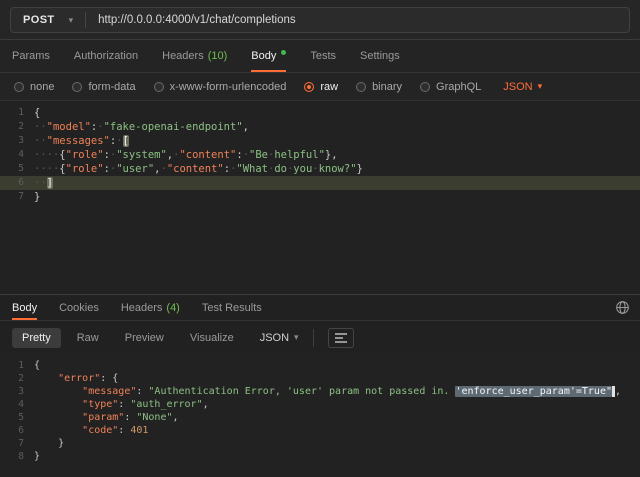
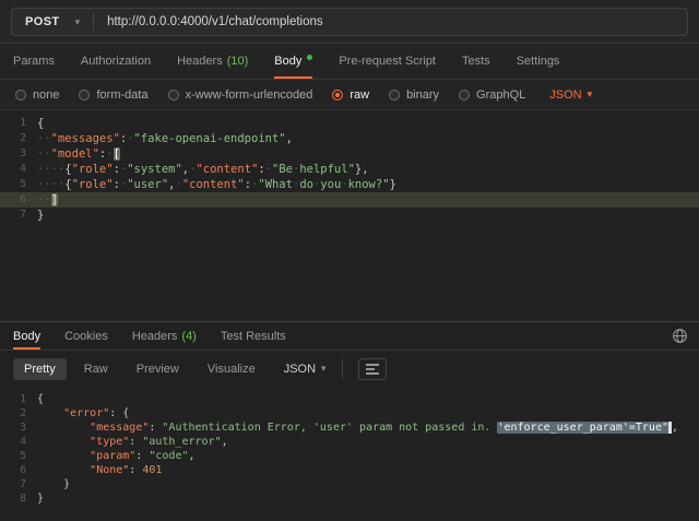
  POST
  ▾
  http://0.0.0.0:4000/v1/chat/completions
  Params
  Authorization
  Headers
  (10)
  Body
+ Pre-request Script
  Tests
  Settings
  none
  form-data
  x-www-form-urlencoded
  raw
  binary
  GraphQL
  JSON
  ▾
  1
  {
  2
- ··"model":·"fake-openai-endpoint",
+ ··"messages":·"fake-openai-endpoint",
  3
- ··"messages":·[
+ ··"model":·[
  4
  ····{"role":·"system",·"content":·"Be·helpful"},
  5
  ····{"role":·"user",·"content":·"What·do·you·know?"}
  6
  ··]
  7
  }
  Body
  Cookies
  Headers
  (4)
  Test Results
  Pretty
  Raw
  Preview
  Visualize
  JSON
  ▾
  1
  {
  2
  "error": {
  3
  "message": "Authentication Error, 'user' param not passed in. 'enforce_user_param'=True" ,
  4
  "type": "auth_error",
  5
- "param": "None",
+ "param": "code",
  6
- "code": 401
+ "None": 401
  7
  }
  8
  }
